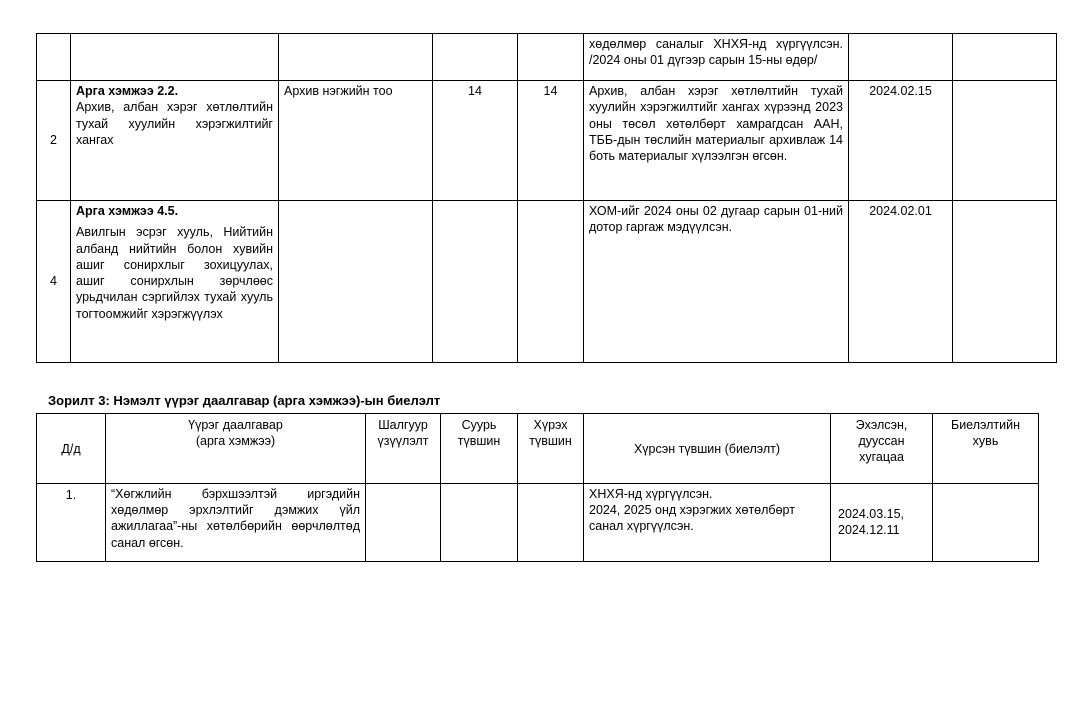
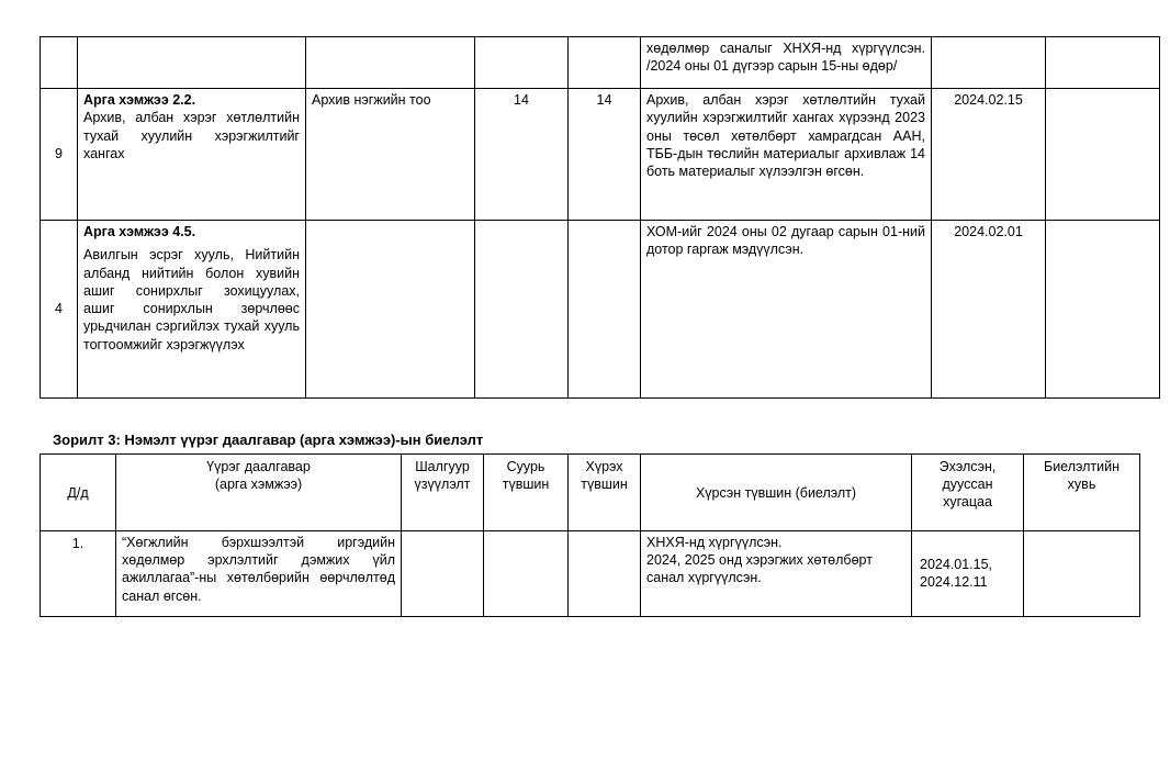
  					хөдөлмөр саналыг ХНХЯ-нд хүргүүлсэн. /2024 оны 01 дүгээр сарын 15-ны өдөр/
- 2	Арга хэмжээ 2.2. Архив, албан хэрэг хөтлөлтийн тухай хуулийн хэрэгжилтийг хангах	Архив нэгжийн тоо	14	14	Архив, албан хэрэг хөтлөлтийн тухай хуулийн хэрэгжилтийг хангах хүрээнд 2023 оны төсөл хөтөлбөрт хамрагдсан ААН, ТББ-дын төслийн материалыг архивлаж 14 боть материалыг хүлээлгэн өгсөн.	2024.02.15
+ 9	Арга хэмжээ 2.2. Архив, албан хэрэг хөтлөлтийн тухай хуулийн хэрэгжилтийг хангах	Архив нэгжийн тоо	14	14	Архив, албан хэрэг хөтлөлтийн тухай хуулийн хэрэгжилтийг хангах хүрээнд 2023 оны төсөл хөтөлбөрт хамрагдсан ААН, ТББ-дын төслийн материалыг архивлаж 14 боть материалыг хүлээлгэн өгсөн.	2024.02.15
  4	Арга хэмжээ 4.5. Авилгын эсрэг хууль, Нийтийн албанд нийтийн болон хувийн ашиг сонирхлыг зохицуулах, ашиг сонирхлын зөрчлөөс урьдчилан сэргийлэх тухай хууль тогтоомжийг хэрэгжүүлэх				ХОМ-ийг 2024 оны 02 дугаар сарын 01-ний дотор гаргаж мэдүүлсэн.	2024.02.01
  Зорилт 3: Нэмэлт үүрэг даалгавар (арга хэмжээ)-ын биелэлт
  Д/д	Үүрэг даалгавар (арга хэмжээ)	Шалгуур үзүүлэлт	Суурь түвшин	Хүрэх түвшин	Хүрсэн түвшин (биелэлт)	Эхэлсэн, дууссан хугацаа	Биелэлтийн хувь
- 1.	“Хөгжлийн бэрхшээлтэй иргэдийн хөдөлмөр эрхлэлтийг дэмжих үйл ажиллагаа”-ны хөтөлбөрийн өөрчлөлтөд санал өгсөн.				ХНХЯ-нд хүргүүлсэн. 2024, 2025 онд хэрэгжих хөтөлбөрт санал хүргүүлсэн.	2024.03.15, 2024.12.11
+ 1.	“Хөгжлийн бэрхшээлтэй иргэдийн хөдөлмөр эрхлэлтийг дэмжих үйл ажиллагаа”-ны хөтөлбөрийн өөрчлөлтөд санал өгсөн.				ХНХЯ-нд хүргүүлсэн. 2024, 2025 онд хэрэгжих хөтөлбөрт санал хүргүүлсэн.	2024.01.15, 2024.12.11
